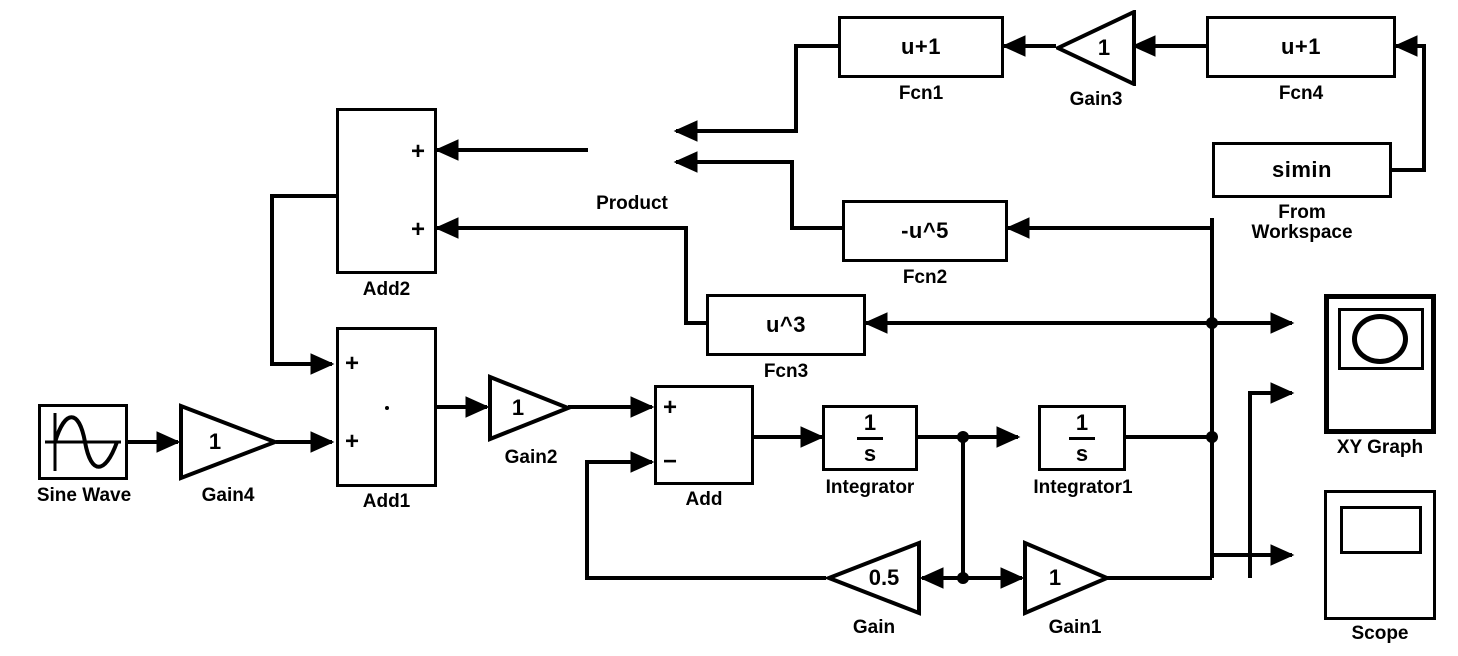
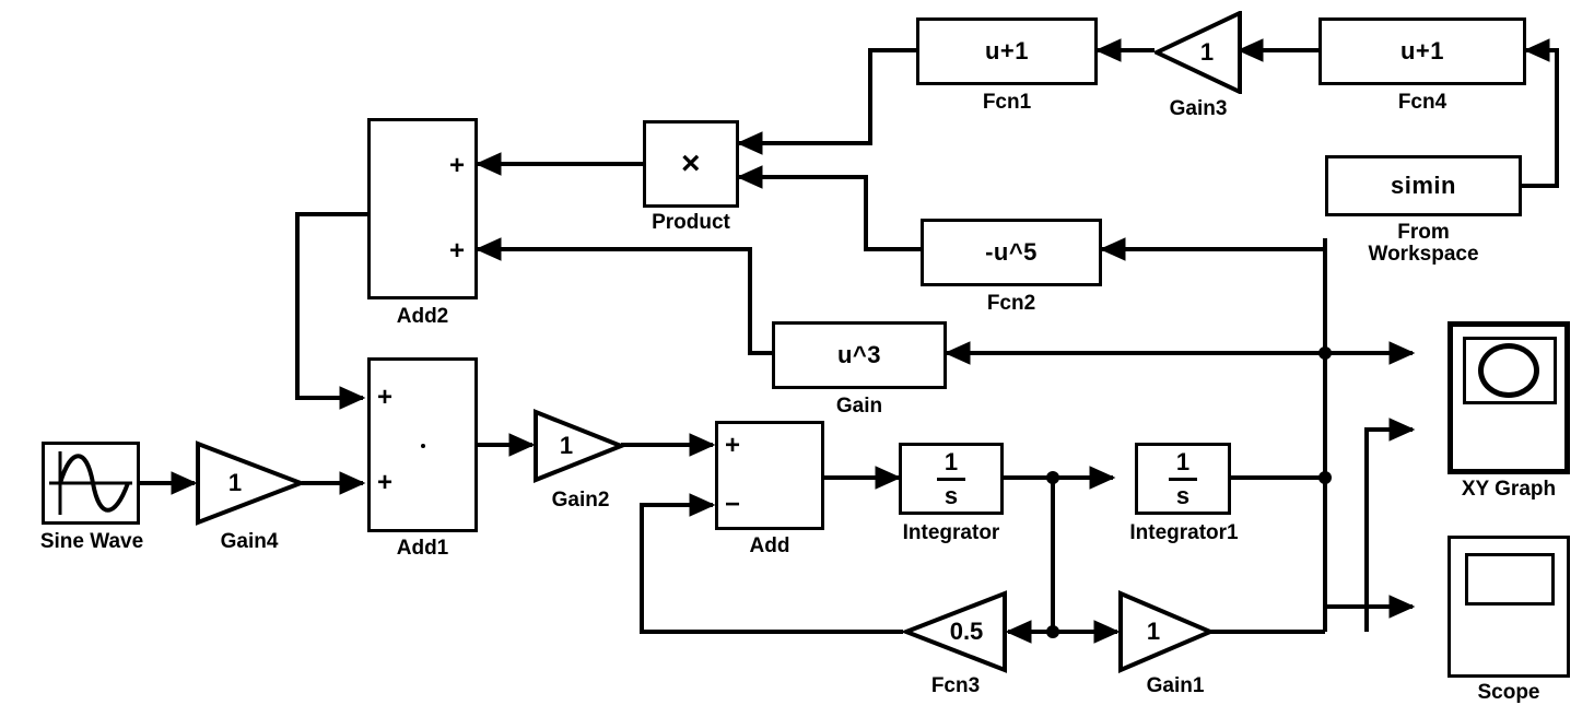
  u+1
  Fcn1
  1
  Gain3
  u+1
  Fcn4
  simin
  From
  Workspace
+ ×
  Product
  +
  +
  Add2
  -u^5
  Fcn2
  u^3
- Fcn3
+ Gain
  Sine Wave
  1
  Gain4
  +
  +
  Add1
  1
  Gain2
  +
  −
  Add
  1
  s
  Integrator
  1
  s
  Integrator1
  0.5
- Gain
+ Fcn3
  1
  Gain1
  XY Graph
  Scope
